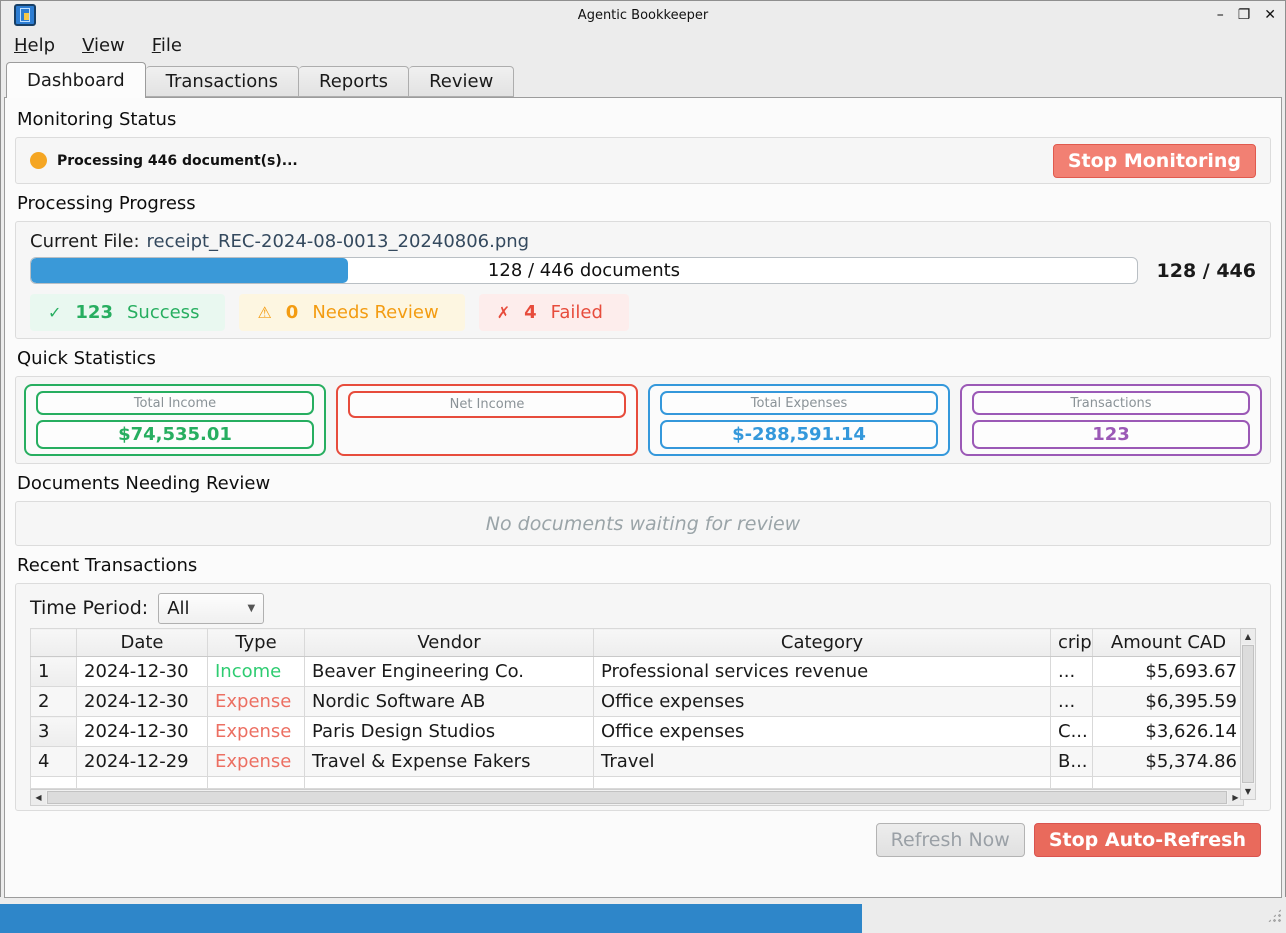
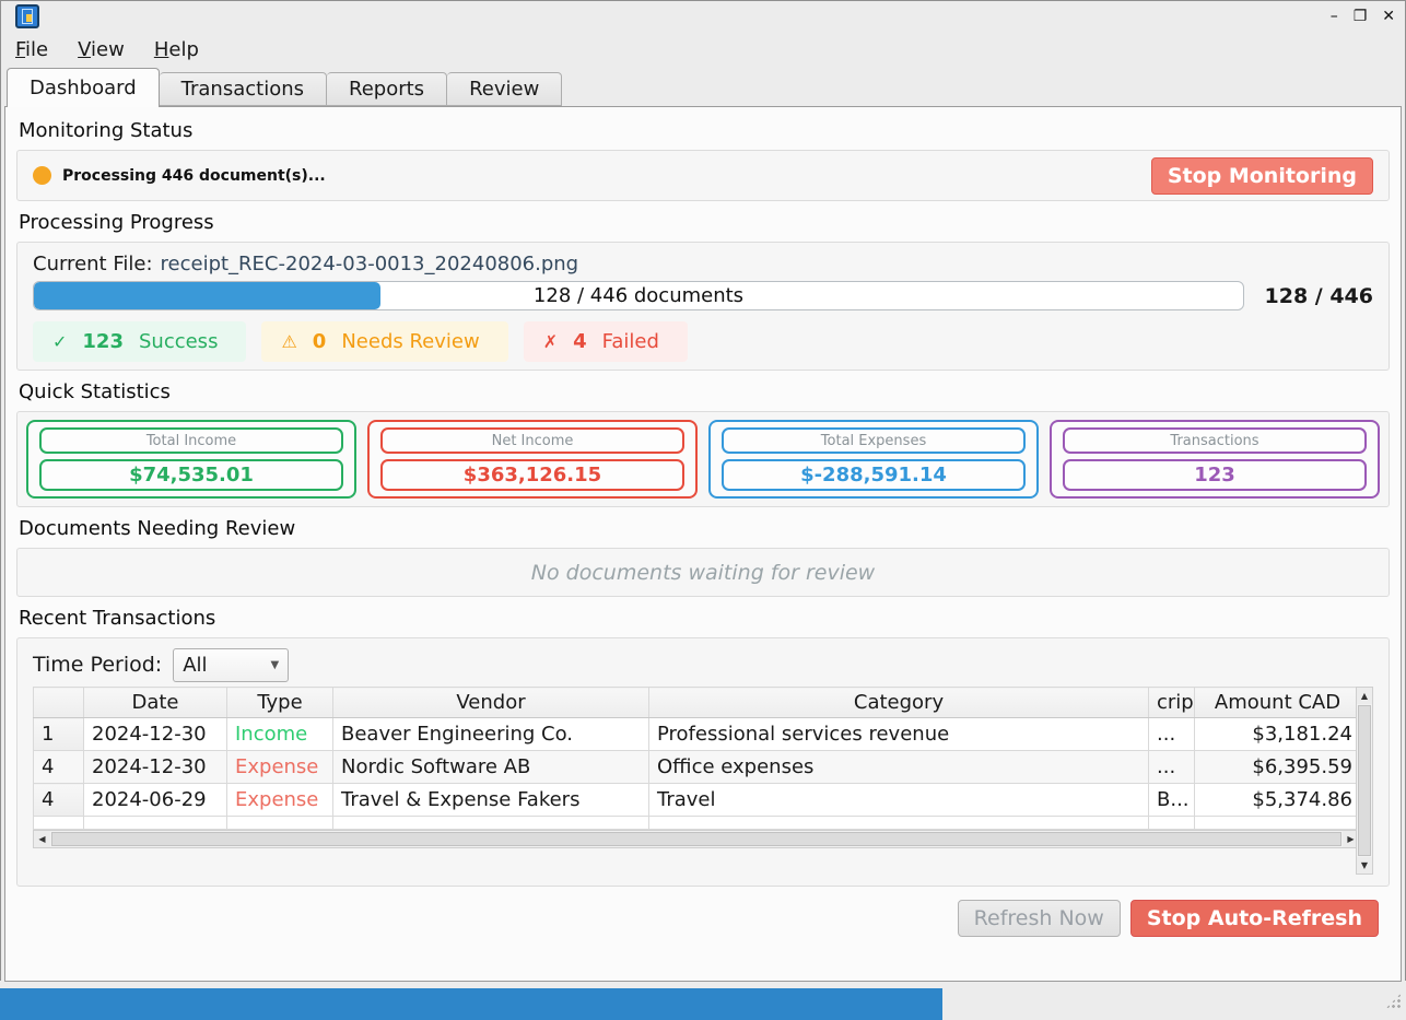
- Agentic Bookkeeper
  –
  ❐
  ✕
- Help
+ File
  View
- File
+ Help
  Dashboard
  Transactions
  Reports
  Review
  Monitoring Status
  Processing 446 document(s)...
  Stop Monitoring
  Processing Progress
  Current File:
- receipt_REC-2024-08-0013_20240806.png
+ receipt_REC-2024-03-0013_20240806.png
  128 / 446 documents
  128 / 446
  ✓
  123
  Success
  ⚠
  0
  Needs Review
  ✗
  4
  Failed
  Quick Statistics
  Total Income
  $74,535.01
  Net Income
+ $363,126.15
  Total Expenses
  $-288,591.14
  Transactions
  123
  Documents Needing Review
  No documents waiting for review
  Recent Transactions
  Time Period:
  All
  ▼
  	Date	Type	Vendor	Category	crip	Amount CAD
- 1	2024-12-30	Income	Beaver Engineering Co.	Professional services revenue	...	$5,693.67
+ 1	2024-12-30	Income	Beaver Engineering Co.	Professional services revenue	...	$3,181.24
- 2	2024-12-30	Expense	Nordic Software AB	Office expenses	...	$6,395.59
+ 4	2024-12-30	Expense	Nordic Software AB	Office expenses	...	$6,395.59
- 3	2024-12-30	Expense	Paris Design Studios	Office expenses	C...	$3,626.14
- 4	2024-12-29	Expense	Travel & Expense Fakers	Travel	B...	$5,374.86
+ 4	2024-06-29	Expense	Travel & Expense Fakers	Travel	B...	$5,374.86
  ▲
  ▼
  ◀
  ▶
  Refresh Now
  Stop Auto-Refresh
